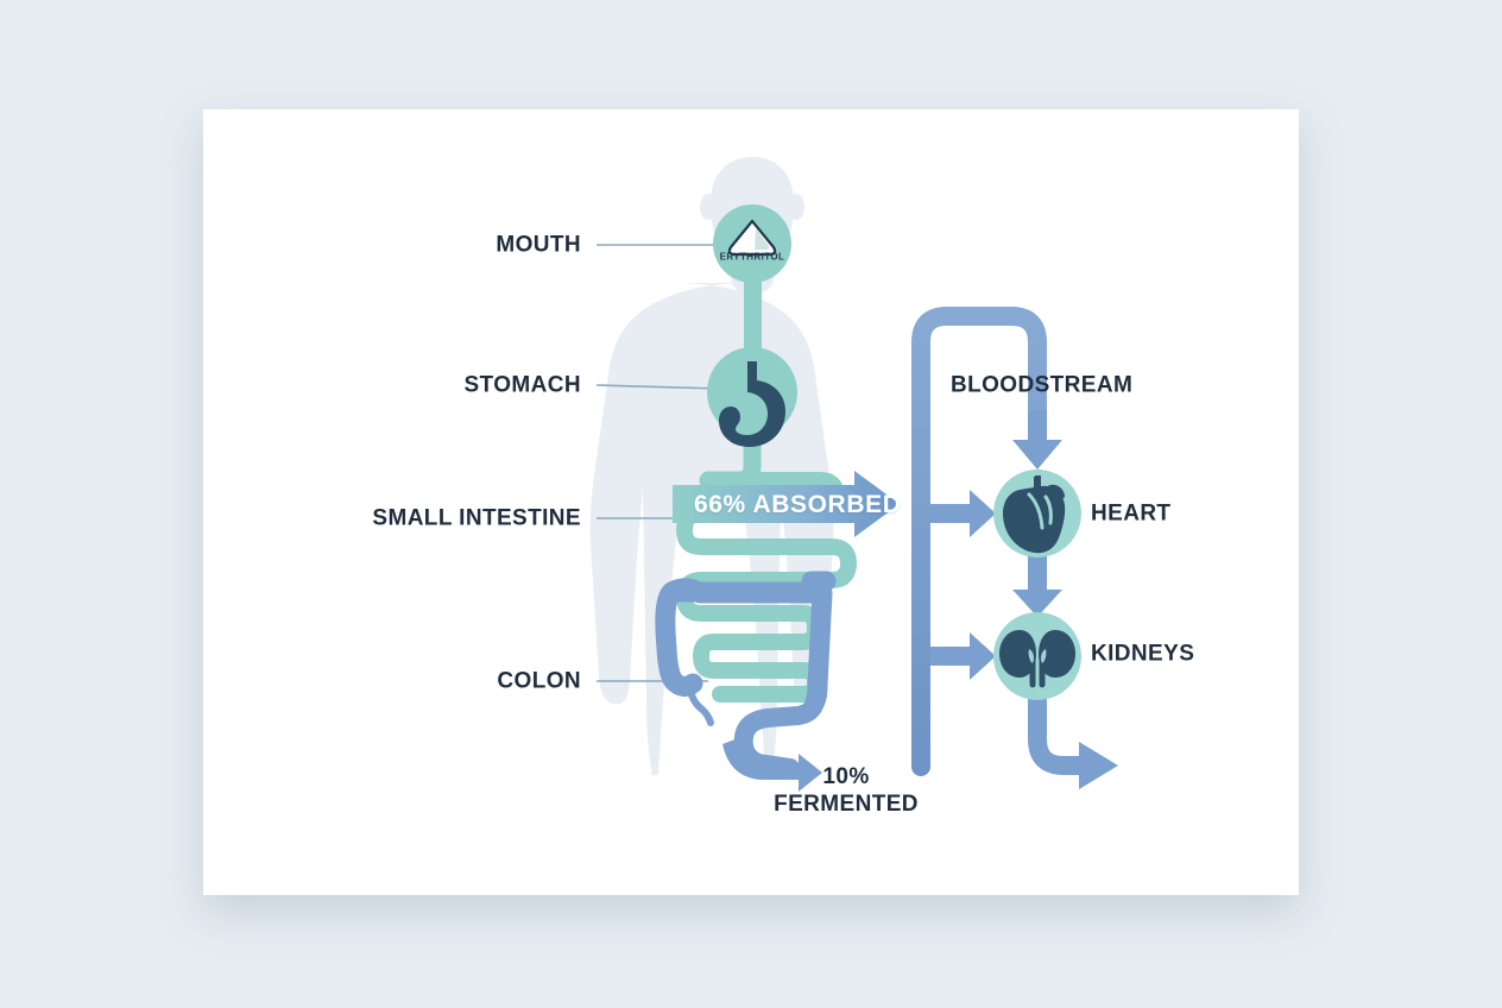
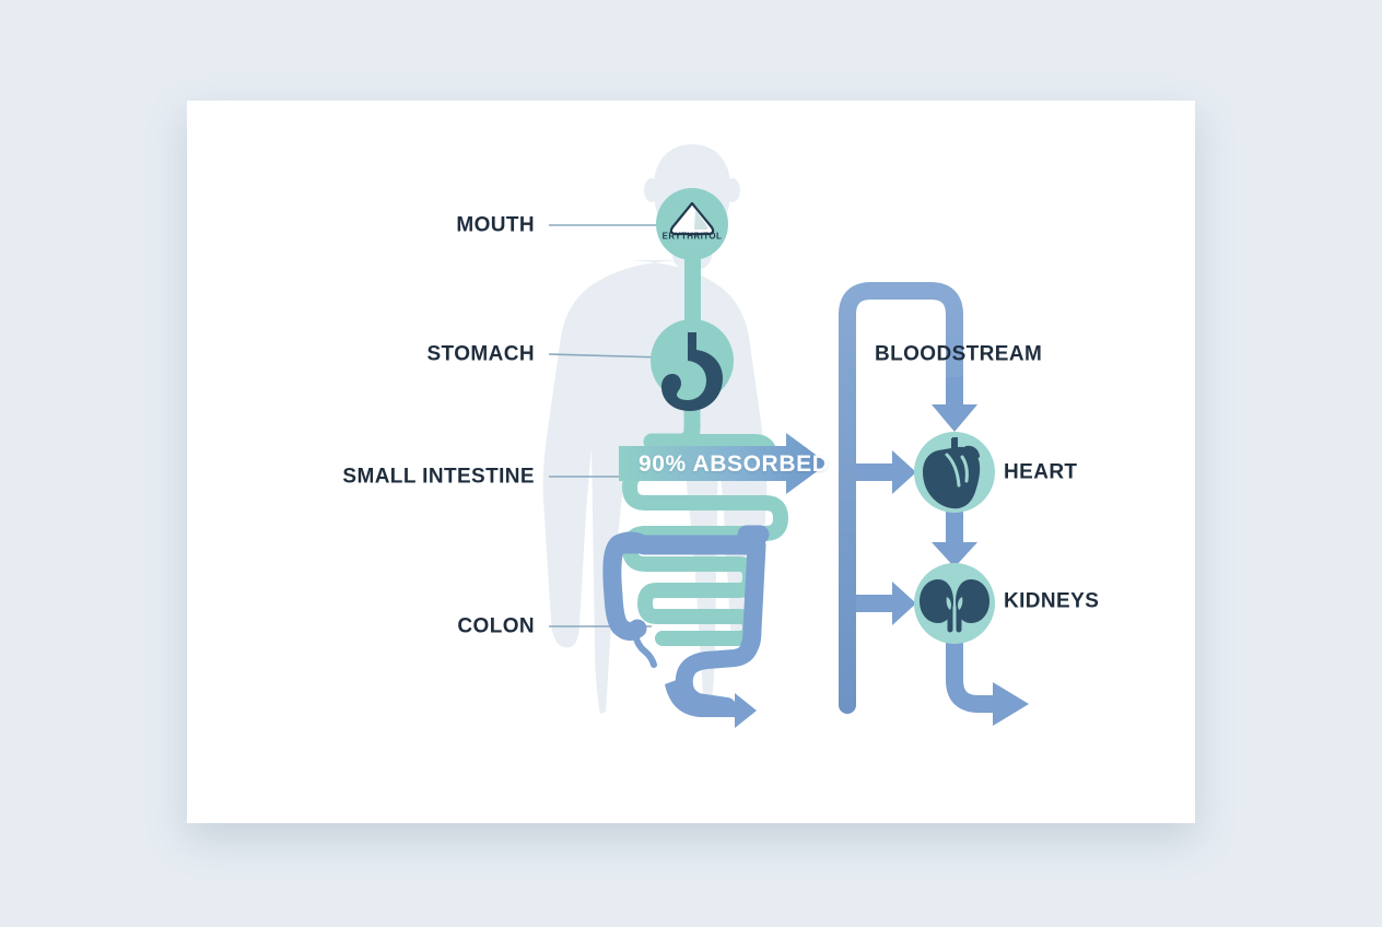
  MOUTH
  STOMACH
  SMALL INTESTINE
  COLON
  BLOODSTREAM
  HEART
  KIDNEYS
- 66% ABSORBED
+ 90% ABSORBED
- 10%
- FERMENTED
  ERYTHRITOL
